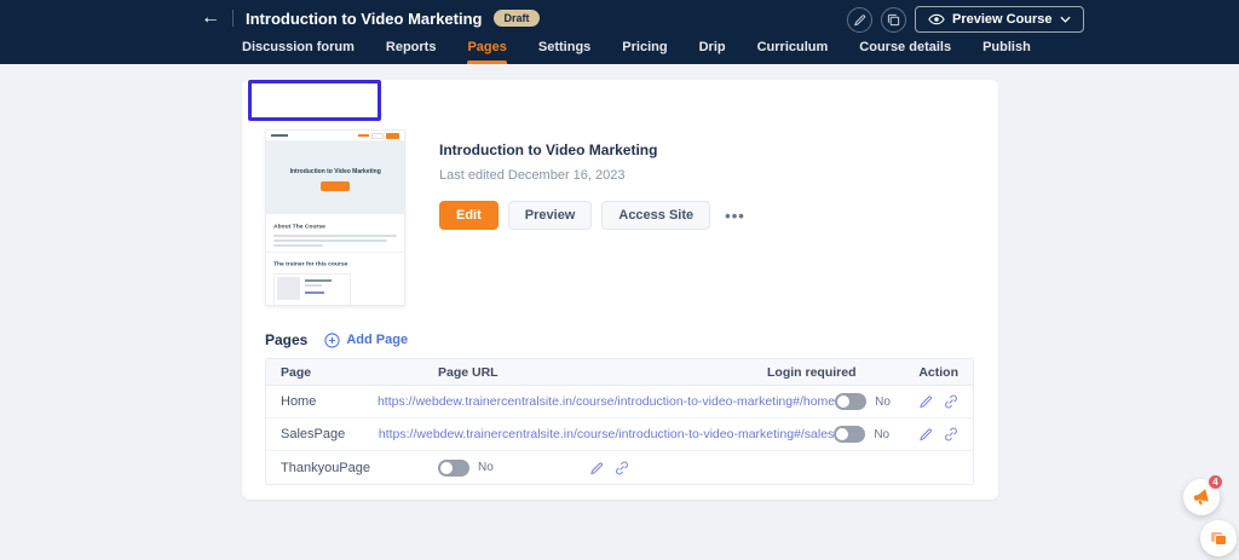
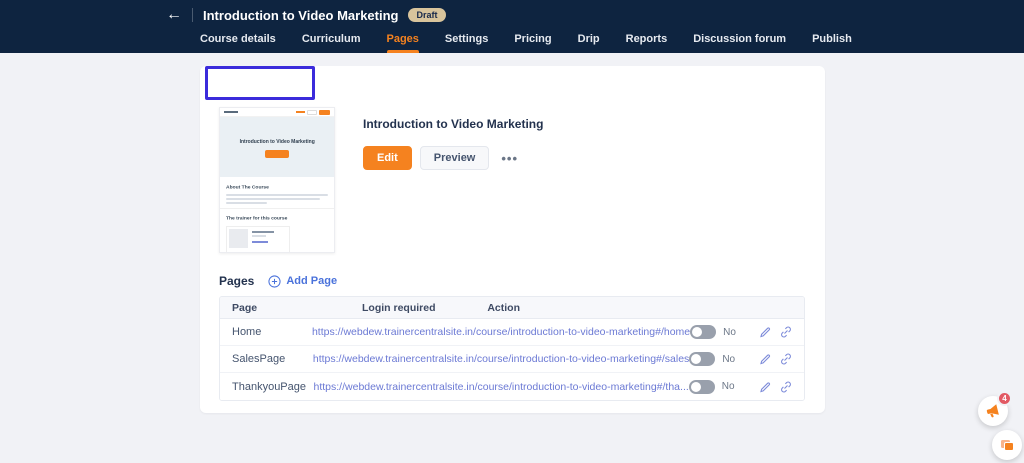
  ←
  Introduction to Video Marketing
  Draft
- Preview Course
- Discussion forum
+ Course details
- Reports
+ Curriculum
  Pages
  Settings
  Pricing
  Drip
- Curriculum
+ Reports
- Course details
+ Discussion forum
  Publish
  Introduction to Video Marketing
- Last edited December 16, 2023
  Edit
  Preview
- Access Site
  •••
  Pages
  Add Page
  Page
- Page URL
  Login required
  Action
  Home
  https://webdew.trainercentralsite.in/course/introduction-to-video-marketing#/home
  No
  SalesPage
  https://webdew.trainercentralsite.in/course/introduction-to-video-marketing#/sales
  No
  ThankyouPage
+ https://webdew.trainercentralsite.in/course/introduction-to-video-marketing#/tha...
  No
  4
